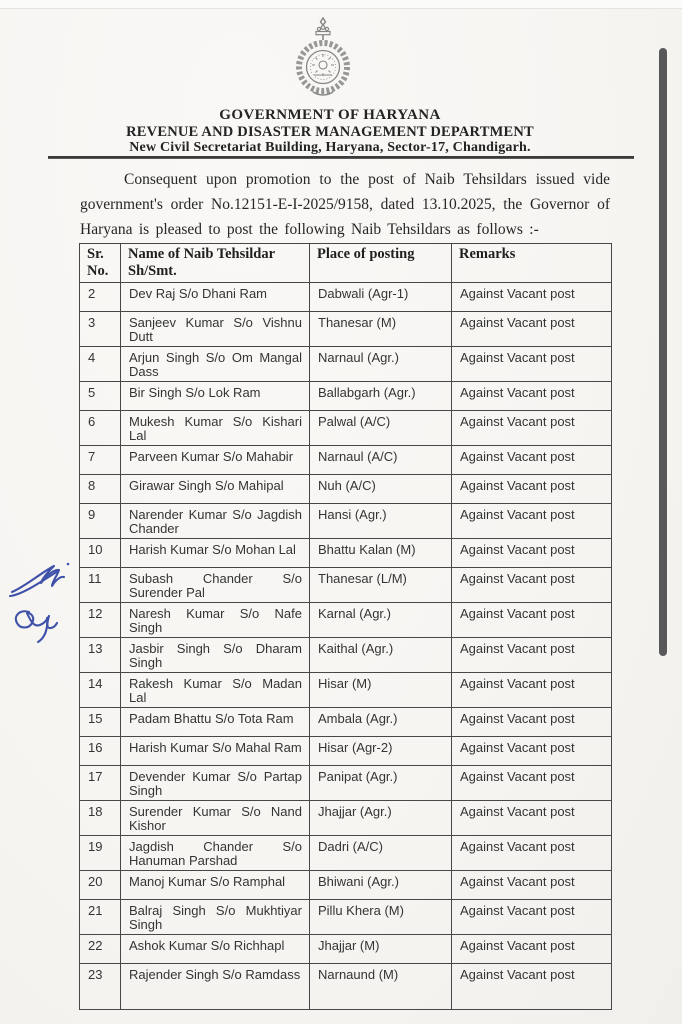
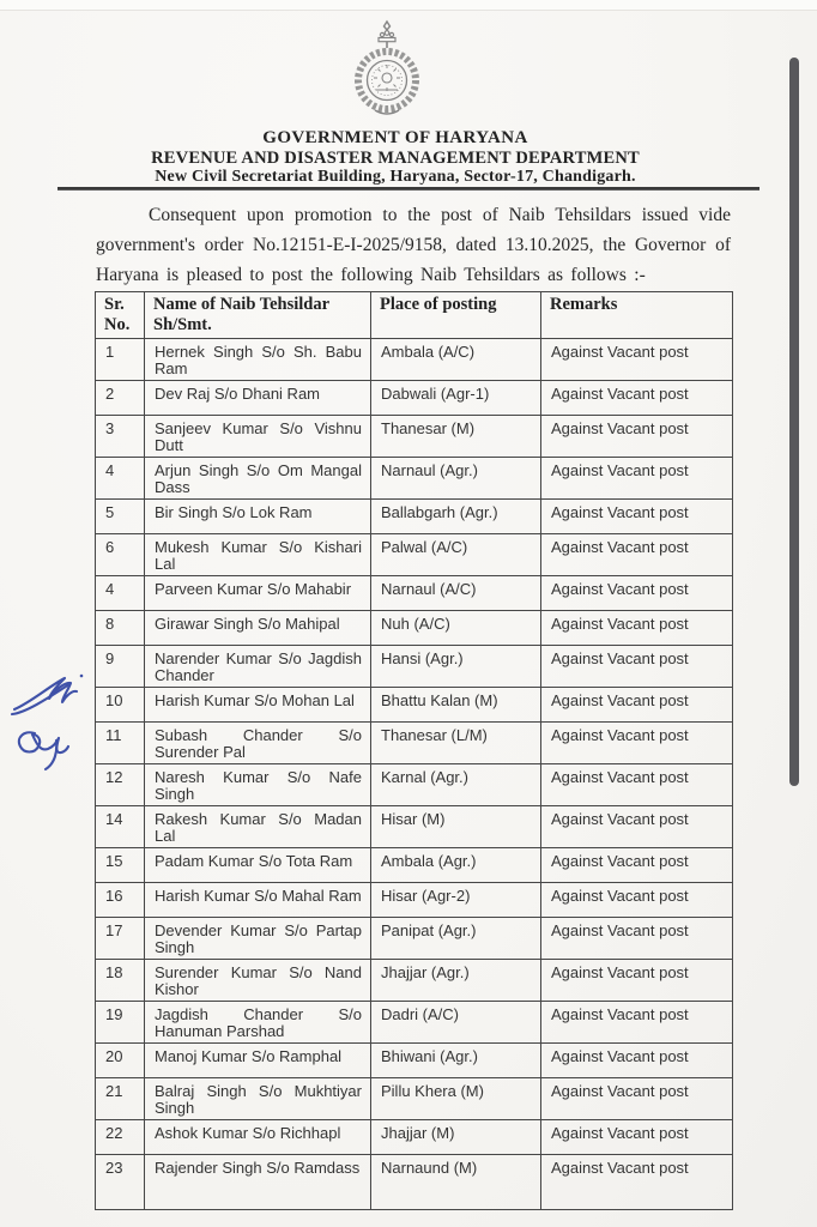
  GOVERNMENT OF HARYANA
  REVENUE AND DISASTER MANAGEMENT DEPARTMENT
  New Civil Secretariat Building, Haryana, Sector-17, Chandigarh.
  Consequent upon promotion to the post of Naib Tehsildars issued vide government's order No.12151-E-I-2025/9158, dated 13.10.2025, the Governor of Haryana is pleased to post the following Naib Tehsildars as follows :-
  Sr. No.	Name of Naib Tehsildar Sh/Smt.	Place of posting	Remarks
+ 1	Hernek Singh S/o Sh. Babu Ram	Ambala (A/C)	Against Vacant post
  2	Dev Raj S/o Dhani Ram	Dabwali (Agr-1)	Against Vacant post
  3	Sanjeev Kumar S/o Vishnu Dutt	Thanesar (M)	Against Vacant post
  4	Arjun Singh S/o Om Mangal Dass	Narnaul (Agr.)	Against Vacant post
  5	Bir Singh S/o Lok Ram	Ballabgarh (Agr.)	Against Vacant post
  6	Mukesh Kumar S/o Kishari Lal	Palwal (A/C)	Against Vacant post
- 7	Parveen Kumar S/o Mahabir	Narnaul (A/C)	Against Vacant post
+ 4	Parveen Kumar S/o Mahabir	Narnaul (A/C)	Against Vacant post
  8	Girawar Singh S/o Mahipal	Nuh (A/C)	Against Vacant post
  9	Narender Kumar S/o Jagdish Chander	Hansi (Agr.)	Against Vacant post
  10	Harish Kumar S/o Mohan Lal	Bhattu Kalan (M)	Against Vacant post
  11	Subash Chander S/o Surender Pal	Thanesar (L/M)	Against Vacant post
  12	Naresh Kumar S/o Nafe Singh	Karnal (Agr.)	Against Vacant post
- 13	Jasbir Singh S/o Dharam Singh	Kaithal (Agr.)	Against Vacant post
  14	Rakesh Kumar S/o Madan Lal	Hisar (M)	Against Vacant post
- 15	Padam Bhattu S/o Tota Ram	Ambala (Agr.)	Against Vacant post
+ 15	Padam Kumar S/o Tota Ram	Ambala (Agr.)	Against Vacant post
  16	Harish Kumar S/o Mahal Ram	Hisar (Agr-2)	Against Vacant post
  17	Devender Kumar S/o Partap Singh	Panipat (Agr.)	Against Vacant post
  18	Surender Kumar S/o Nand Kishor	Jhajjar (Agr.)	Against Vacant post
  19	Jagdish Chander S/o Hanuman Parshad	Dadri (A/C)	Against Vacant post
  20	Manoj Kumar S/o Ramphal	Bhiwani (Agr.)	Against Vacant post
  21	Balraj Singh S/o Mukhtiyar Singh	Pillu Khera (M)	Against Vacant post
  22	Ashok Kumar S/o Richhapl	Jhajjar (M)	Against Vacant post
  23	Rajender Singh S/o Ramdass	Narnaund (M)	Against Vacant post
